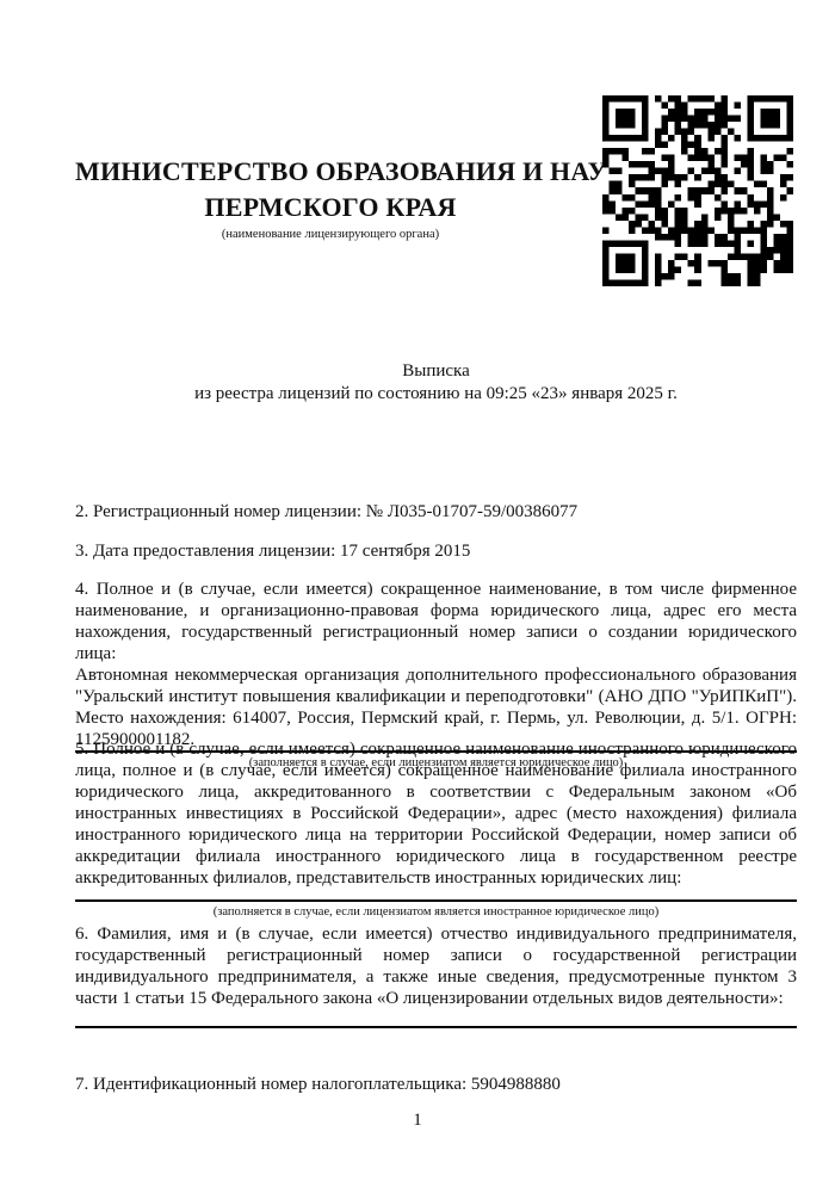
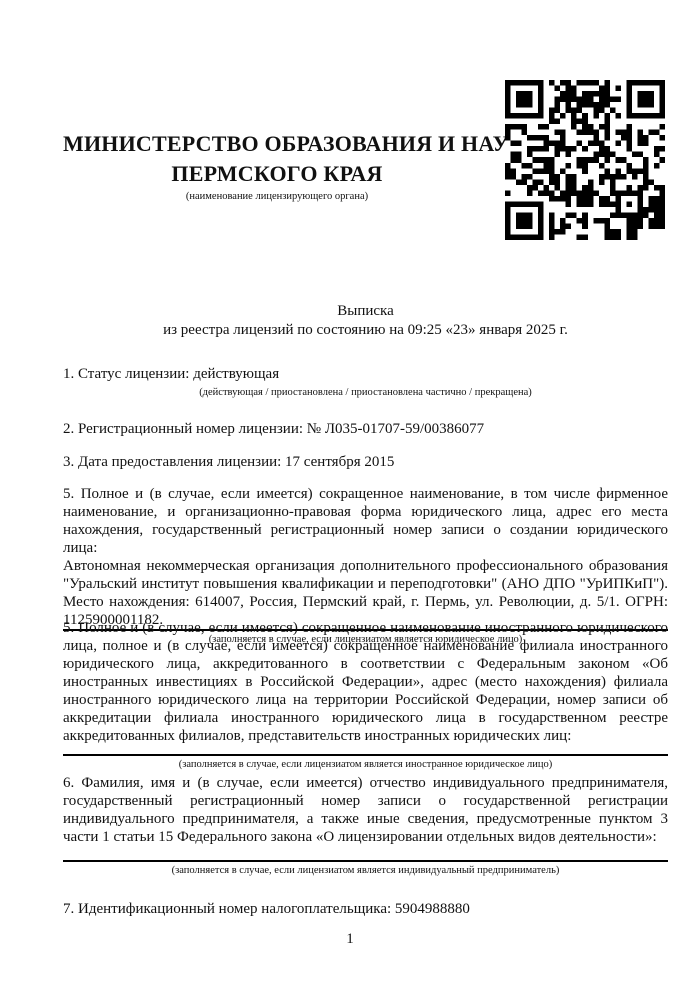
  МИНИСТЕРСТВО ОБРАЗОВАНИЯ И НАУ
  ПЕРМСКОГО КРАЯ
  (наименование лицензирующего органа)
  Выписка
  из реестра лицензий по состоянию на 09:25 «23» января 2025 г.
+ 1. Статус лицензии: действующая
+ (действующая / приостановлена / приостановлена частично / прекращена)
  2. Регистрационный номер лицензии: № Л035-01707-59/00386077
  3. Дата предоставления лицензии: 17 сентября 2015
- 4. Полное и (в случае, если имеется) сокращенное наименование, в том числе фирменное наименование, и организационно-правовая форма юридического лица, адрес его места нахождения, государственный регистрационный номер записи о создании юридического лица:
+ 5. Полное и (в случае, если имеется) сокращенное наименование, в том числе фирменное наименование, и организационно-правовая форма юридического лица, адрес его места нахождения, государственный регистрационный номер записи о создании юридического лица:
  Автономная некоммерческая организация дополнительного профессионального образования "Уральский институт повышения квалификации и переподготовки" (АНО ДПО "УрИПКиП"). Место нахождения: 614007, Россия, Пермский край, г. Пермь, ул. Революции, д. 5/1. ОГРН: 1125900001182.
  (заполняется в случае, если лицензиатом является юридическое лицо)
  5. Полное и (в случае, если имеется) сокращенное наименование иностранного юридического лица, полное и (в случае, если имеется) сокращенное наименование филиала иностранного юридического лица, аккредитованного в соответствии с Федеральным законом «Об иностранных инвестициях в Российской Федерации», адрес (место нахождения) филиала иностранного юридического лица на территории Российской Федерации, номер записи об аккредитации филиала иностранного юридического лица в государственном реестре аккредитованных филиалов, представительств иностранных юридических лиц:
  (заполняется в случае, если лицензиатом является иностранное юридическое лицо)
  6. Фамилия, имя и (в случае, если имеется) отчество индивидуального предпринимателя, государственный регистрационный номер записи о государственной регистрации индивидуального предпринимателя, а также иные сведения, предусмотренные пунктом 3 части 1 статьи 15 Федерального закона «О лицензировании отдельных видов деятельности»:
+ (заполняется в случае, если лицензиатом является индивидуальный предприниматель)
  7. Идентификационный номер налогоплательщика: 5904988880
  1
